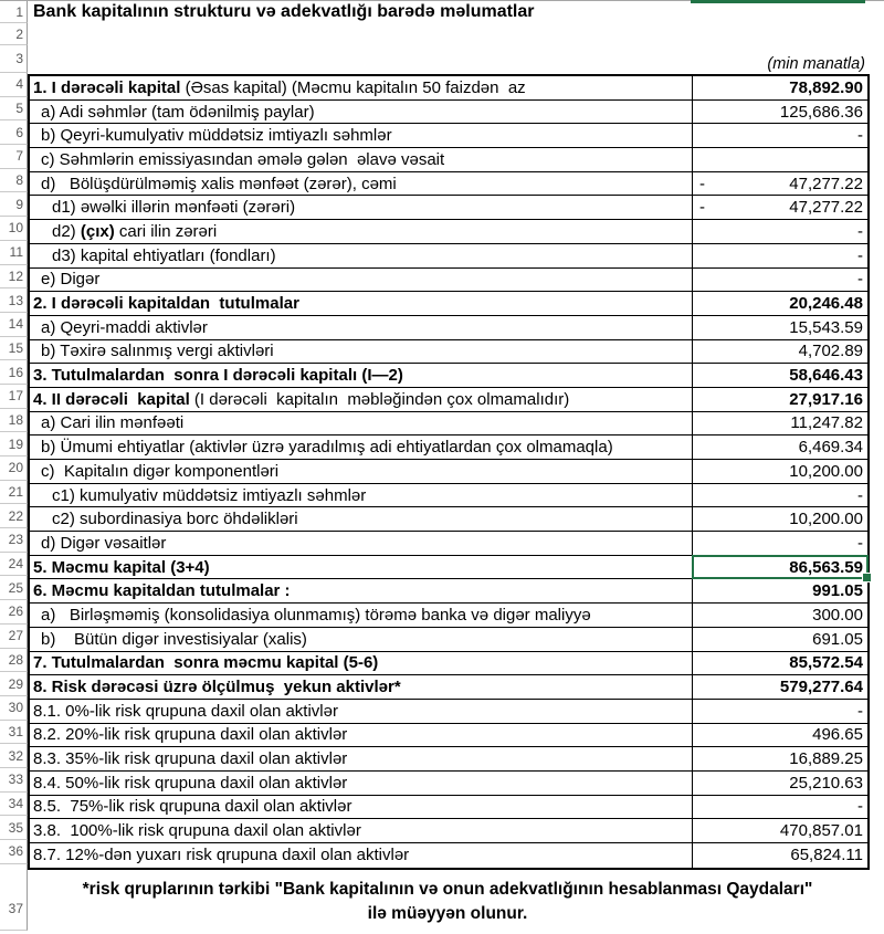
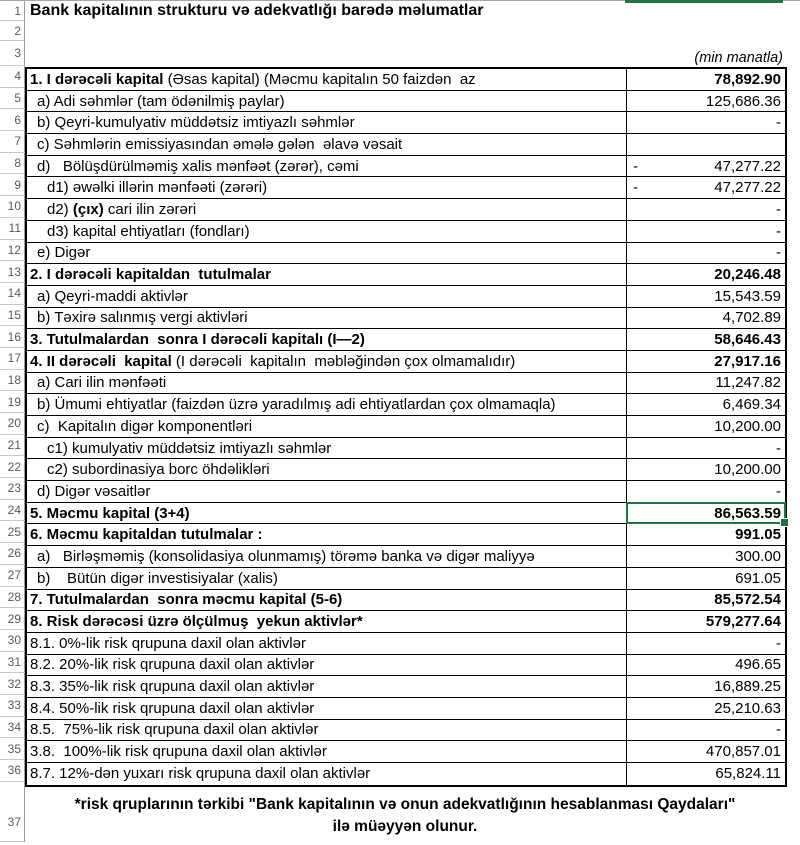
  1
  2
  3
  4
  5
  6
  7
  8
  9
  10
  11
  12
  13
  14
  15
  16
  17
  18
  19
  20
  21
  22
  23
  24
  25
  26
  27
  28
  29
  30
  31
  32
  33
  34
  35
  36
  37
  Bank kapitalının strukturu və adekvatlığı barədə məlumatlar
  (min manatla)
  1. I dərəcəli kapital
  (Əsas kapital) (Məcmu kapitalın 50 faizdən az
  78,892.90
  a) Adi səhmlər (tam ödənilmiş paylar)
  125,686.36
  b) Qeyri-kumulyativ müddətsiz imtiyazlı səhmlər
  -
  c) Səhmlərin emissiyasından əmələ gələn əlavə vəsait
  d) Bölüşdürülməmiş xalis mənfəət (zərər), cəmi
  -
  47,277.22
  d1) əwəlki illərin mənfəəti (zərəri)
  -
  47,277.22
  d2)
  (çıx)
  cari ilin zərəri
  -
  d3) kapital ehtiyatları (fondları)
  -
  e) Digər
  -
  2. I dərəcəli kapitaldan tutulmalar
  20,246.48
  a) Qeyri-maddi aktivlər
  15,543.59
  b) Təxirə salınmış vergi aktivləri
  4,702.89
  3. Tutulmalardan sonra I dərəcəli kapitalı (I—2)
  58,646.43
  4. II dərəcəli kapital
  (I dərəcəli kapitalın məbləğindən çox olmamalıdır)
  27,917.16
  a) Cari ilin mənfəəti
  11,247.82
- b) Ümumi ehtiyatlar (aktivlər üzrə yaradılmış adi ehtiyatlardan çox olmamaqla)
+ b) Ümumi ehtiyatlar (faizdən üzrə yaradılmış adi ehtiyatlardan çox olmamaqla)
  6,469.34
  c) Kapitalın digər komponentləri
  10,200.00
  c1) kumulyativ müddətsiz imtiyazlı səhmlər
  -
  c2) subordinasiya borc öhdəlikləri
  10,200.00
  d) Digər vəsaitlər
  -
  5. Məcmu kapital (3+4)
  86,563.59
  6. Məcmu kapitaldan tutulmalar :
  991.05
  a) Birləşməmiş (konsolidasiya olunmamış) törəmə banka və digər maliyyə
  300.00
  b) Bütün digər investisiyalar (xalis)
  691.05
  7. Tutulmalardan sonra məcmu kapital (5-6)
  85,572.54
  8. Risk dərəcəsi üzrə ölçülmuş yekun aktivlər*
  579,277.64
  8.1. 0%-lik risk qrupuna daxil olan aktivlər
  -
  8.2. 20%-lik risk qrupuna daxil olan aktivlər
  496.65
  8.3. 35%-lik risk qrupuna daxil olan aktivlər
  16,889.25
  8.4. 50%-lik risk qrupuna daxil olan aktivlər
  25,210.63
  8.5. 75%-lik risk qrupuna daxil olan aktivlər
  -
  3.8. 100%-lik risk qrupuna daxil olan aktivlər
  470,857.01
  8.7. 12%-dən yuxarı risk qrupuna daxil olan aktivlər
  65,824.11
  *risk qruplarının tərkibi "Bank kapitalının və onun adekvatlığının hesablanması Qaydaları"
  ilə müəyyən olunur.
